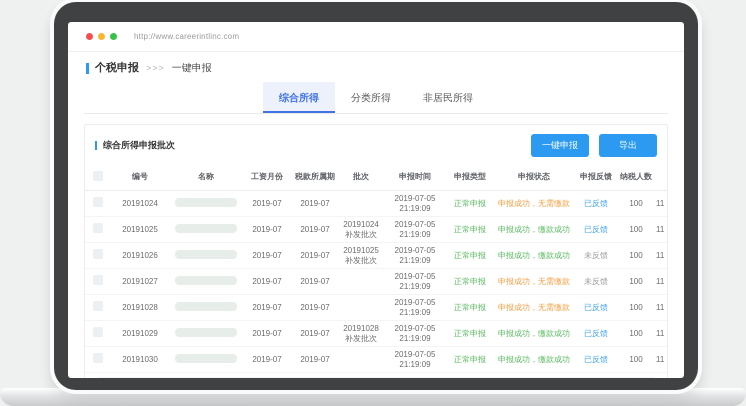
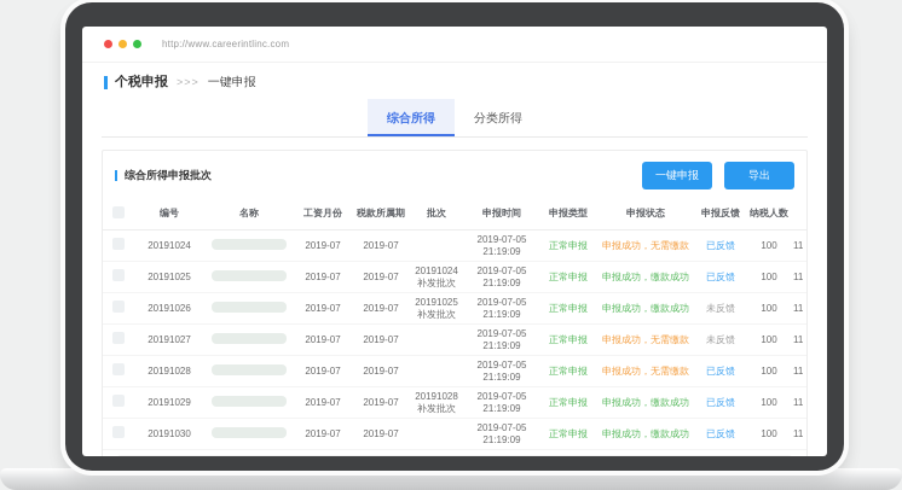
  http://www.careerintlinc.com
  个税申报
  >>>
  一键申报
  综合所得
  分类所得
- 非居民所得
  综合所得申报批次
  一键申报
  导出
  	编号	名称	工资月份	税款所属期	批次	申报时间	申报类型	申报状态	申报反馈	纳税人数
  	20191024		2019-07	2019-07		2019-07-0521:19:09	正常申报	申报成功，无需缴款	已反馈	100	11
  	20191025		2019-07	2019-07	20191024补发批次	2019-07-0521:19:09	正常申报	申报成功，缴款成功	已反馈	100	11
  	20191026		2019-07	2019-07	20191025补发批次	2019-07-0521:19:09	正常申报	申报成功，缴款成功	未反馈	100	11
  	20191027		2019-07	2019-07		2019-07-0521:19:09	正常申报	申报成功，无需缴款	未反馈	100	11
  	20191028		2019-07	2019-07		2019-07-0521:19:09	正常申报	申报成功，无需缴款	已反馈	100	11
  	20191029		2019-07	2019-07	20191028补发批次	2019-07-0521:19:09	正常申报	申报成功，缴款成功	已反馈	100	11
  	20191030		2019-07	2019-07		2019-07-0521:19:09	正常申报	申报成功，缴款成功	已反馈	100	11
